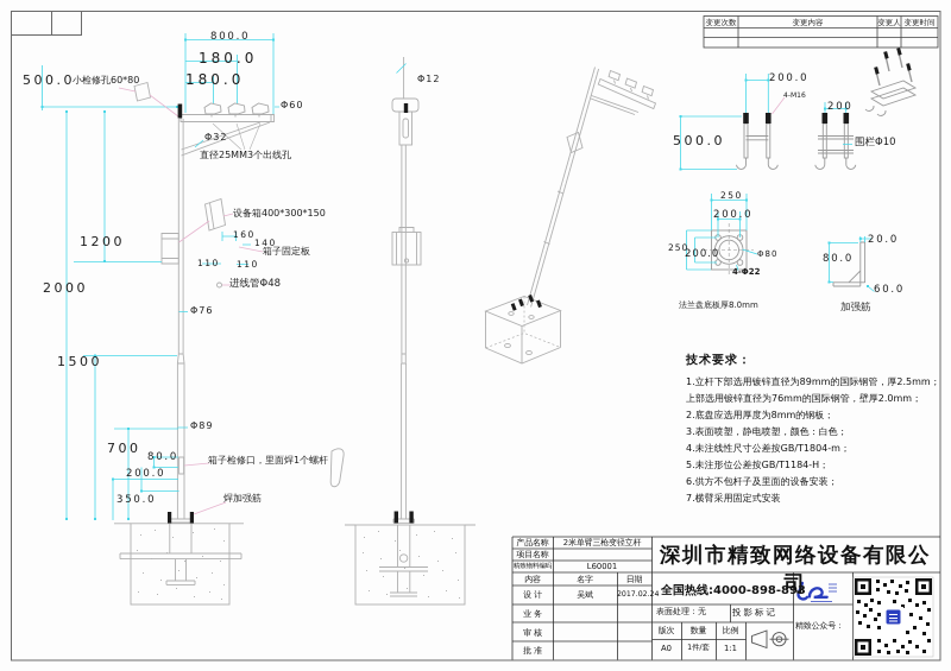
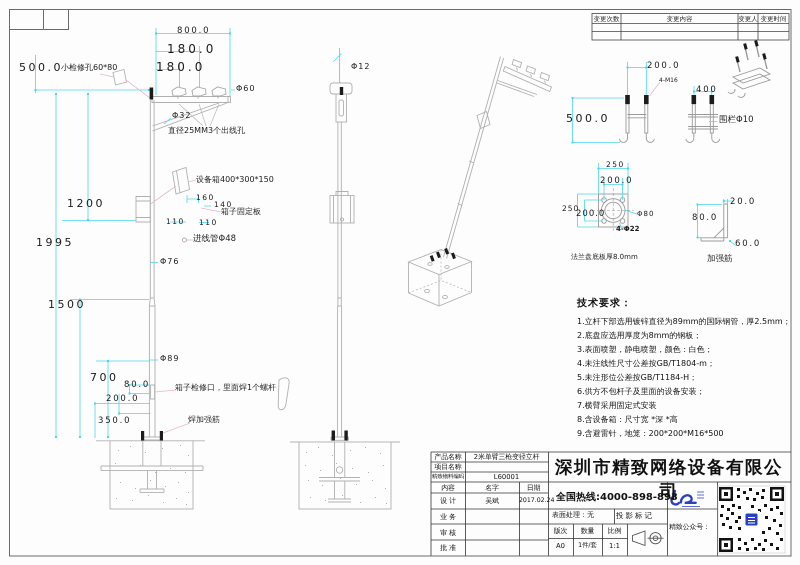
  800.0
  180.0
  180.0
  500.0
  小检修孔60*80
  Φ60
  Φ32
  直径25MM3个出线孔
  设备箱400*300*150
  160
  140
  箱子固定板
  110
  110
  进线管Φ48
  Φ76
  1200
- 2000
+ 1995
  1500
  Φ89
  700
  80.0
  200.0
  350.0
  箱子检修口，里面焊1个螺杆
  焊加强筋
  Φ12
  200.0
  500.0
- 200
+ 400
  围栏Φ10
  250
  200.0
  250
  200.0
  Φ80
  4-Φ22
  法兰盘底板厚8.0mm
  20.0
  80.0
  60.0
  加强筋
  变更次数
  变更内容
  变更人
  变更时间
  技术要求：
  1.立杆下部选用镀锌直径为89mm的国际钢管，厚2.5mm；
- 上部选用镀锌直径为76mm的国际钢管，壁厚2.0mm；
  2.底盘应选用厚度为8mm的钢板；
  3.表面喷塑，静电喷塑，颜色：白色；
  4.未注线性尺寸公差按GB/T1804-m；
  5.未注形位公差按GB/T1184-H；
  6.供方不包杆子及里面的设备安装；
  7.横臂采用固定式安装
+ 8.含设备箱：尺寸宽 *深 *高
+ 9.含避雷针，地笼：200*200*M16*500
  产品名称
  2米单臂三枪变径立杆
  项目名称
  L60001
  内容
  名字
  日期
  设 计
  吴斌
  业 务
  审 核
  批 准
  深圳市精致网络设备有限公司
  全国热线:4000-898-893
  表面处理：无
  投影标记
  版次
  数量
  比例
  A0
  1:1
  精致公众号：
